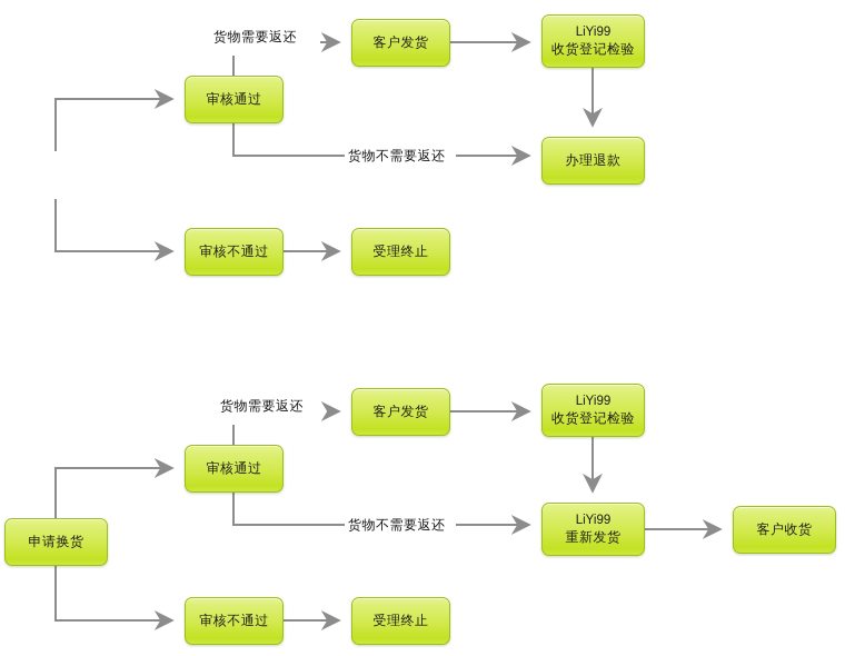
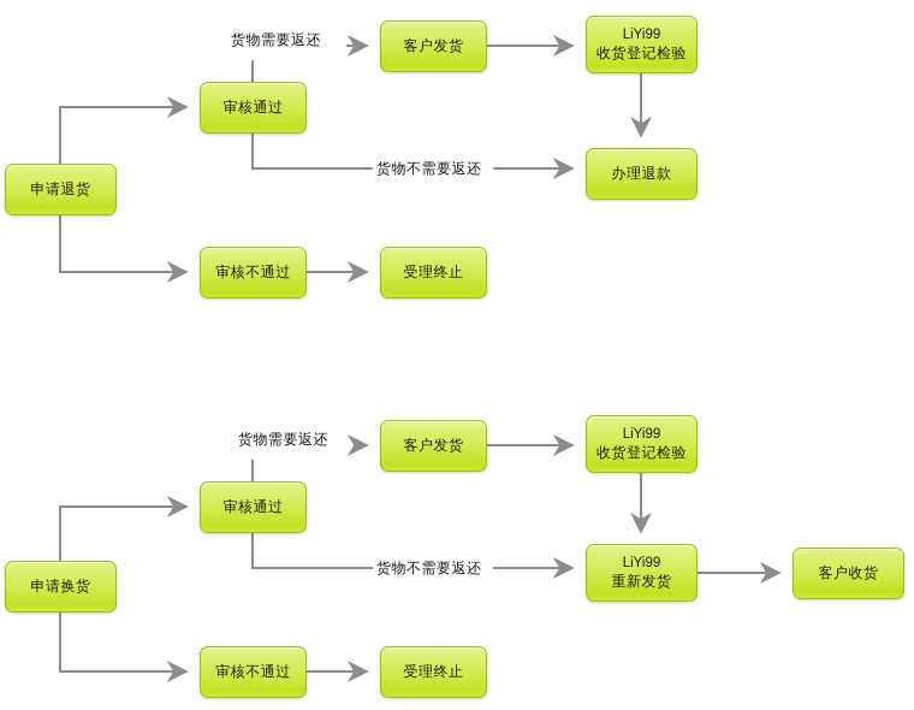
+ 申请退货
  审核通过
  审核不通过
  受理终止
  客户发货
  LiYi99
  收货登记检验
  办理退款
  货物需要返还
  货物不需要返还
  申请换货
  审核通过
  审核不通过
  受理终止
  客户发货
  LiYi99
  收货登记检验
  LiYi99
  重新发货
  客户收货
  货物需要返还
  货物不需要返还
